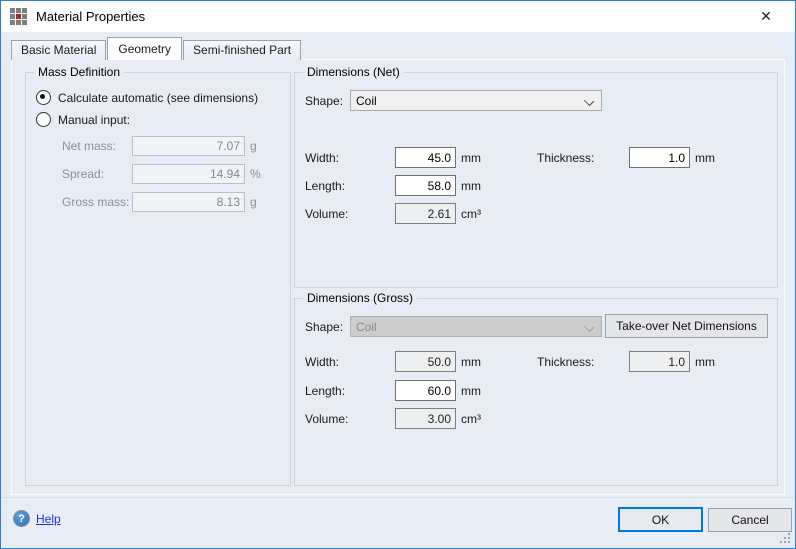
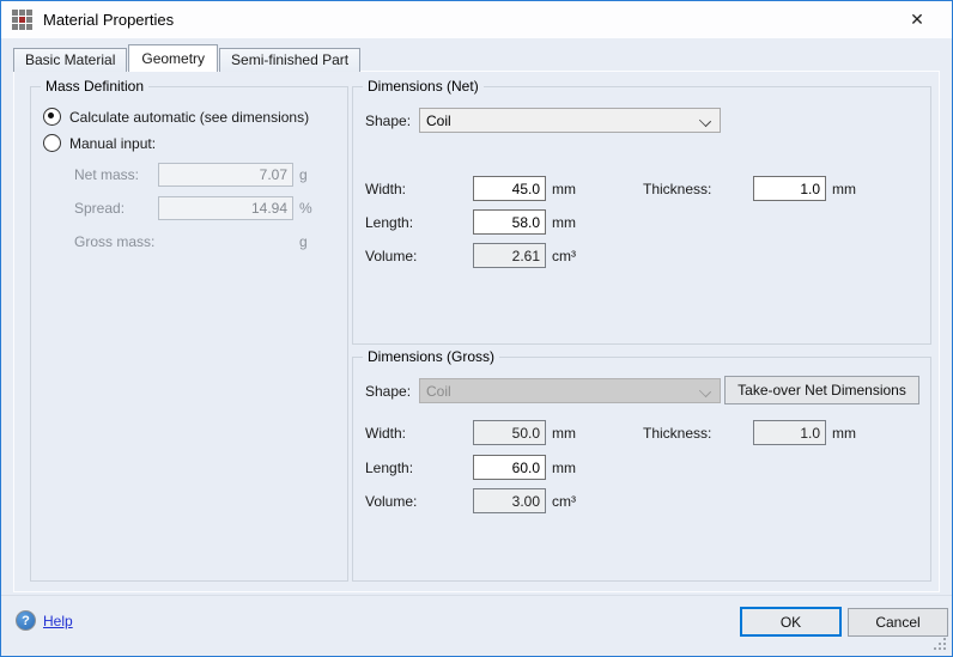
  Material Properties
  ✕
  Basic Material
  Geometry
  Semi-finished Part
  Mass Definition
  Calculate automatic (see dimensions)
  Manual input:
  Net mass:
  7.07
  g
  Spread:
  14.94
  %
  Gross mass:
- 8.13
  g
  Dimensions (Net)
  Shape:
  Coil
  Width:
  45.0
  mm
  Thickness:
  1.0
  mm
  Length:
  58.0
  mm
  Volume:
  2.61
  cm³
  Dimensions (Gross)
  Shape:
  Coil
  Take-over Net Dimensions
  Width:
  50.0
  mm
  Thickness:
  1.0
  mm
  Length:
  60.0
  mm
  Volume:
  3.00
  cm³
  ?
  Help
  OK
  Cancel
